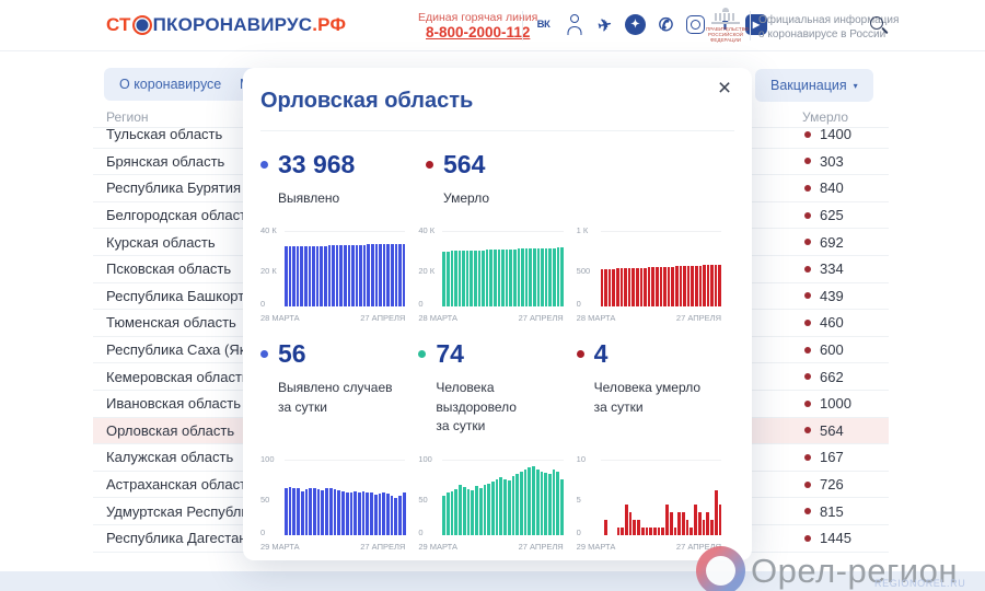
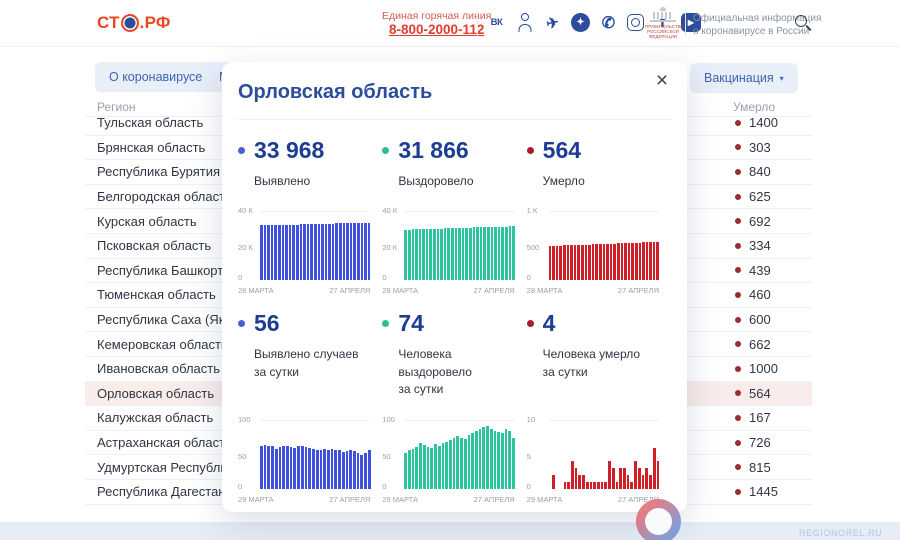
  СТ
- ПКОРОНАВИРУС
  .РФ
  Единая горячая лиия
  8-800-2000-112
  ВК
  ✦
  ✆
  f
  ▶
  Официальная инфория
  о коронавирусе в Рос
  О коронавирусе
  Вакцинация
  ▾
  Регион
  Умерло
  Тульская область
  1400
  Брянская область
  303
  Республика Бурятия
  840
  Белгородская облас
  625
  Курская область
  692
  Псковская область
  334
  Республика Башкорт
  439
  Тюменская область
  460
  Республика Саха (Я
  600
  Кемеровская област
  662
  Ивановская область
  1000
  Орловская область
  564
  Калужская область
  167
  Астраханская облас
  726
  Удмуртская Республ
  815
  Республика Дагеста
  1445
  ×
  Орловская область
  33 968
  Выявлено
+ 31 866
+ Выздоровело
  564
  Умерло
  40 К
  20 К
  0
  28 МАРТА
  27 АПРЕЛЯ
  40 К
  20 К
  0
  28 МАРТА
  27 АПРЕЛЯ
  1 К
  500
  0
  28 МАРТА
  27 АПРЕЛЯ
  56
  Выявлено случаев
  за сутки
  74
  Человека выздоровело
  за сутки
  4
  Человека умерло
  за сутки
  100
  50
  0
  29 МАРТА
  27 АПРЕЛЯ
  100
  50
  0
  29 МАРТА
  27 АПРЕЛЯ
  10
  5
  0
  29 МАРТА
  27 АПРЕ
- Орел-регион
  REGIONOREL.RU
